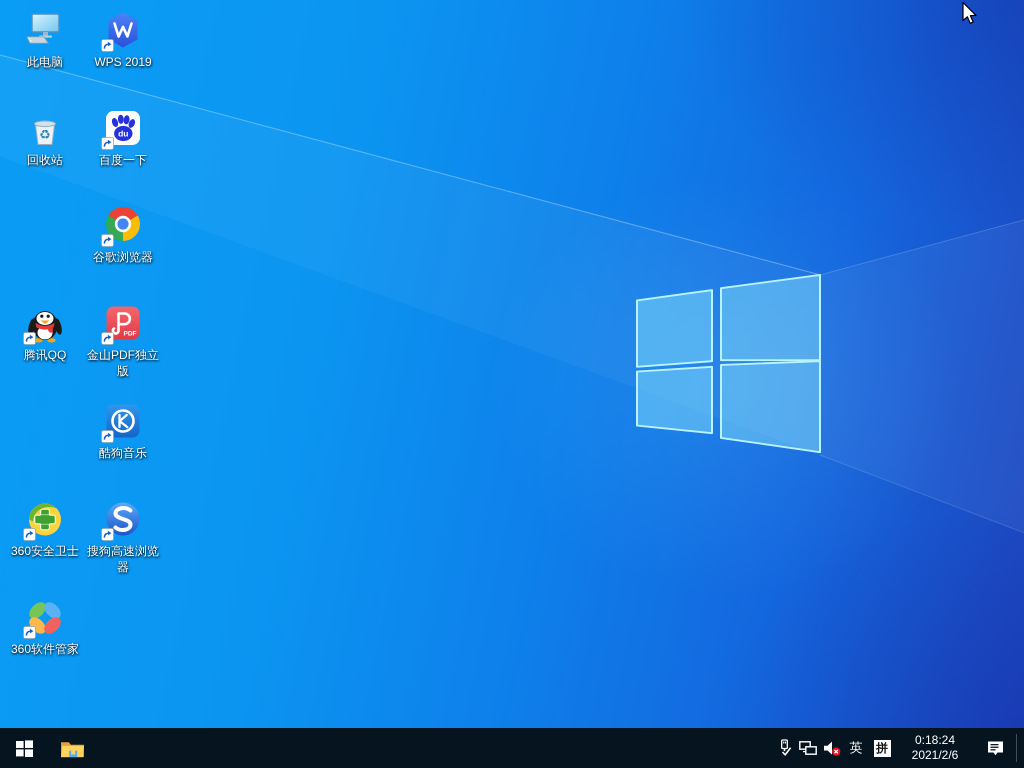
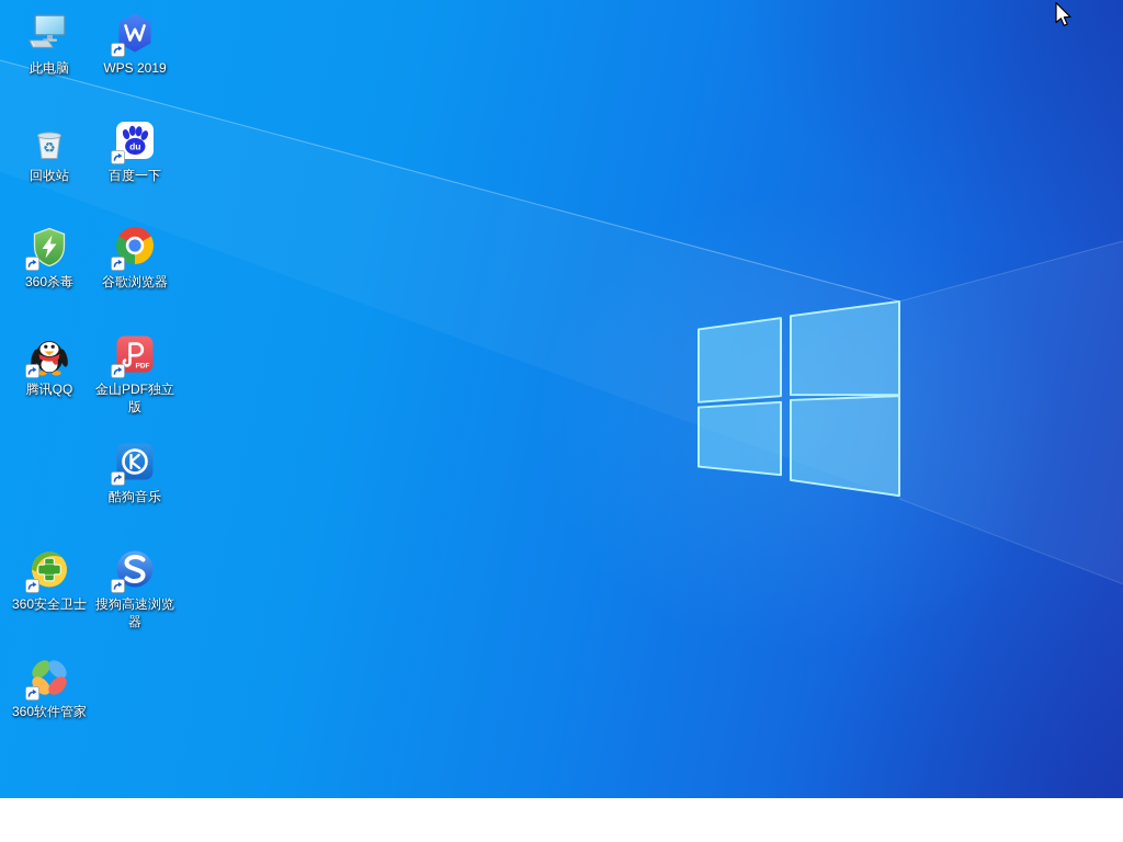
  此电脑
  WPS 2019
  ♻
  回收站
  du
  百度一下
+ 360杀毒
  谷歌浏览器
  腾讯QQ
  金山PDF独立版
  酷狗音乐
  360安全卫士
  搜狗高速浏览器
  360软件管家
- 英
- 拼
- 0:18:24
- 2021/2/6
